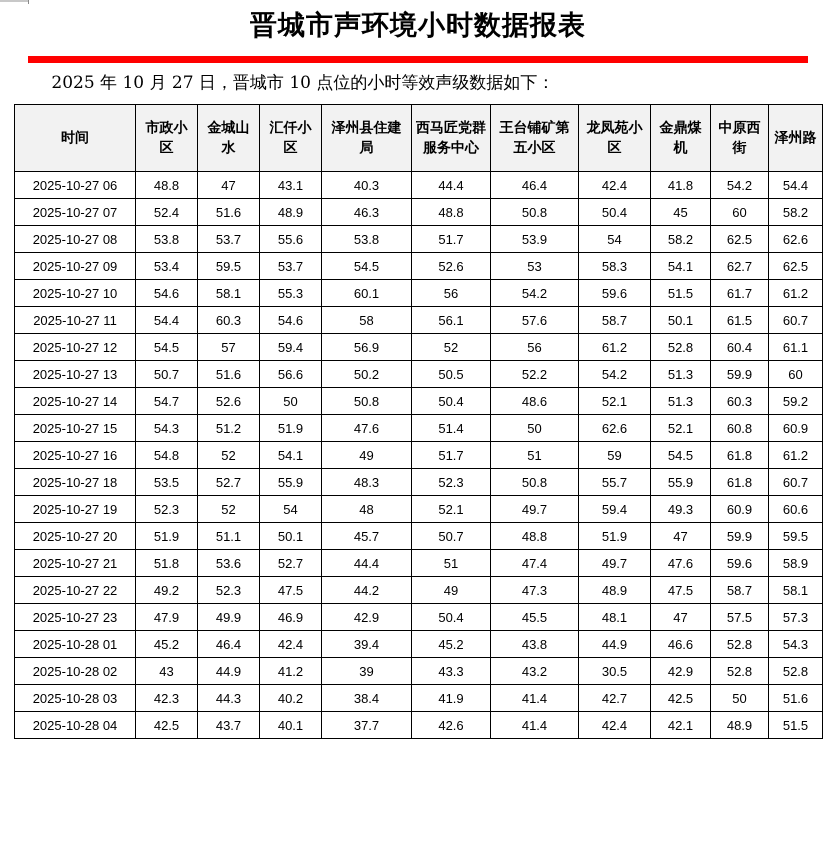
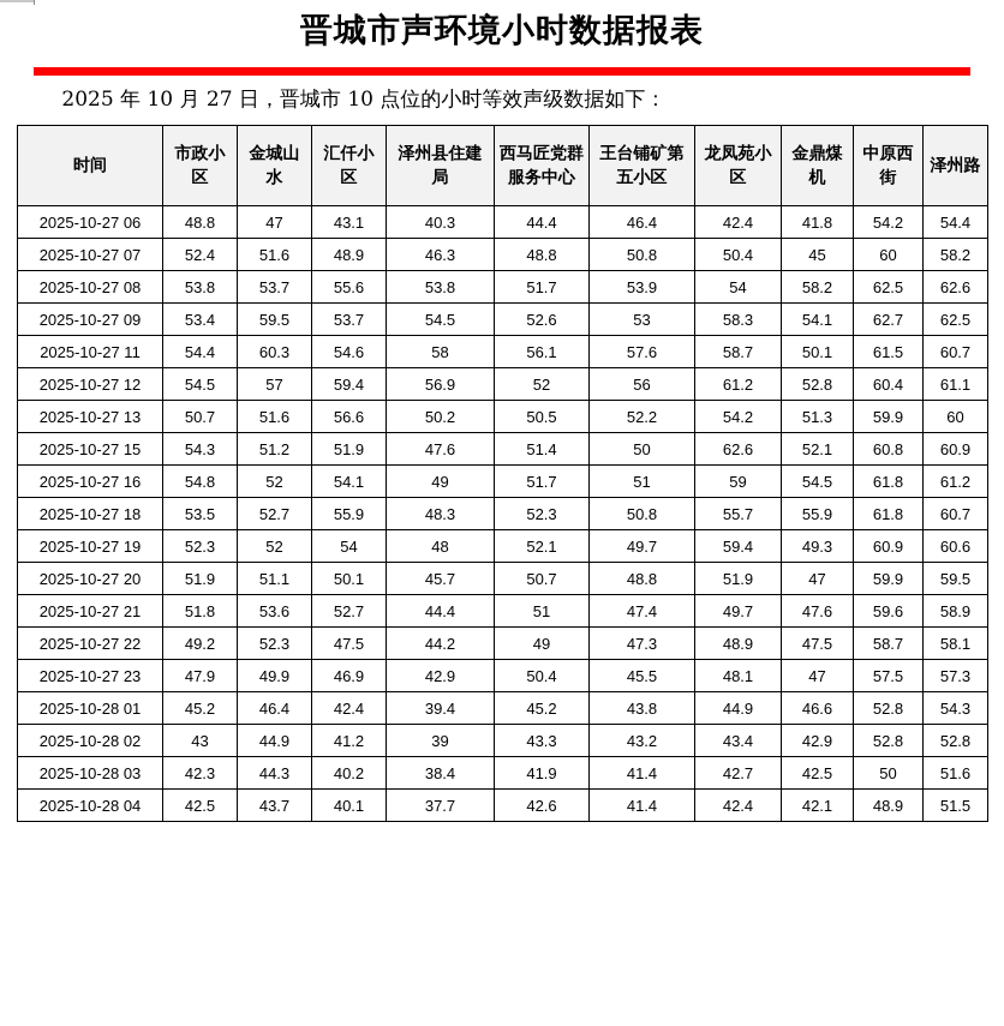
  晋城市声环境小时数据报表
  2025 年 10 月 27 日，晋城市 10 点位的小时等效声级数据如下：
  时间	市政小区	金城山水	汇仟小区	泽州县住建局	西马匠党群服务中心	王台铺矿第五小区	龙凤苑小区	金鼎煤机	中原西街	泽州路
  2025-10-27 06	48.8	47	43.1	40.3	44.4	46.4	42.4	41.8	54.2	54.4
  2025-10-27 07	52.4	51.6	48.9	46.3	48.8	50.8	50.4	45	60	58.2
  2025-10-27 08	53.8	53.7	55.6	53.8	51.7	53.9	54	58.2	62.5	62.6
  2025-10-27 09	53.4	59.5	53.7	54.5	52.6	53	58.3	54.1	62.7	62.5
- 2025-10-27 10	54.6	58.1	55.3	60.1	56	54.2	59.6	51.5	61.7	61.2
  2025-10-27 11	54.4	60.3	54.6	58	56.1	57.6	58.7	50.1	61.5	60.7
  2025-10-27 12	54.5	57	59.4	56.9	52	56	61.2	52.8	60.4	61.1
  2025-10-27 13	50.7	51.6	56.6	50.2	50.5	52.2	54.2	51.3	59.9	60
- 2025-10-27 14	54.7	52.6	50	50.8	50.4	48.6	52.1	51.3	60.3	59.2
  2025-10-27 15	54.3	51.2	51.9	47.6	51.4	50	62.6	52.1	60.8	60.9
  2025-10-27 16	54.8	52	54.1	49	51.7	51	59	54.5	61.8	61.2
  2025-10-27 18	53.5	52.7	55.9	48.3	52.3	50.8	55.7	55.9	61.8	60.7
  2025-10-27 19	52.3	52	54	48	52.1	49.7	59.4	49.3	60.9	60.6
  2025-10-27 20	51.9	51.1	50.1	45.7	50.7	48.8	51.9	47	59.9	59.5
  2025-10-27 21	51.8	53.6	52.7	44.4	51	47.4	49.7	47.6	59.6	58.9
  2025-10-27 22	49.2	52.3	47.5	44.2	49	47.3	48.9	47.5	58.7	58.1
  2025-10-27 23	47.9	49.9	46.9	42.9	50.4	45.5	48.1	47	57.5	57.3
  2025-10-28 01	45.2	46.4	42.4	39.4	45.2	43.8	44.9	46.6	52.8	54.3
- 2025-10-28 02	43	44.9	41.2	39	43.3	43.2	30.5	42.9	52.8	52.8
+ 2025-10-28 02	43	44.9	41.2	39	43.3	43.2	43.4	42.9	52.8	52.8
  2025-10-28 03	42.3	44.3	40.2	38.4	41.9	41.4	42.7	42.5	50	51.6
  2025-10-28 04	42.5	43.7	40.1	37.7	42.6	41.4	42.4	42.1	48.9	51.5
